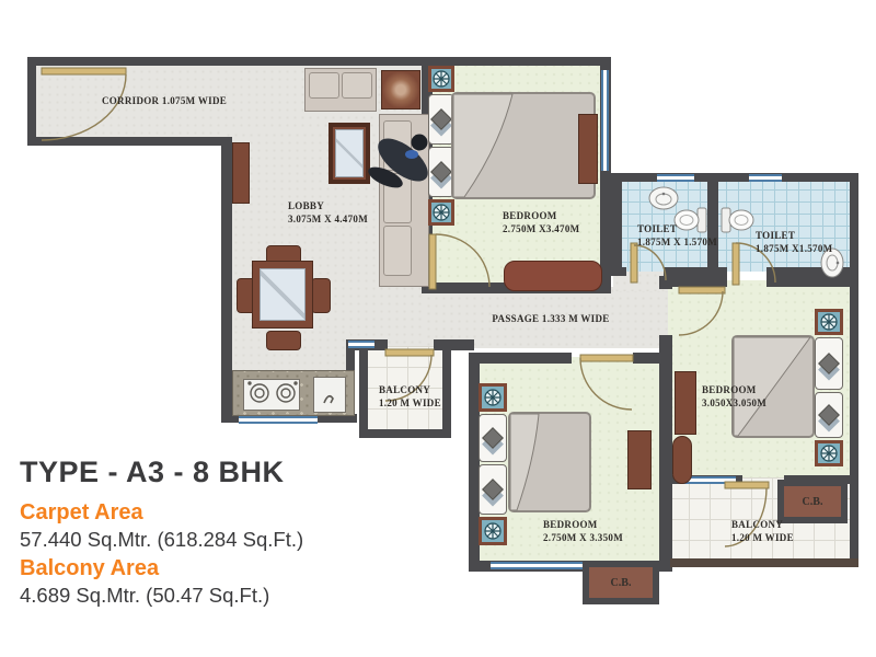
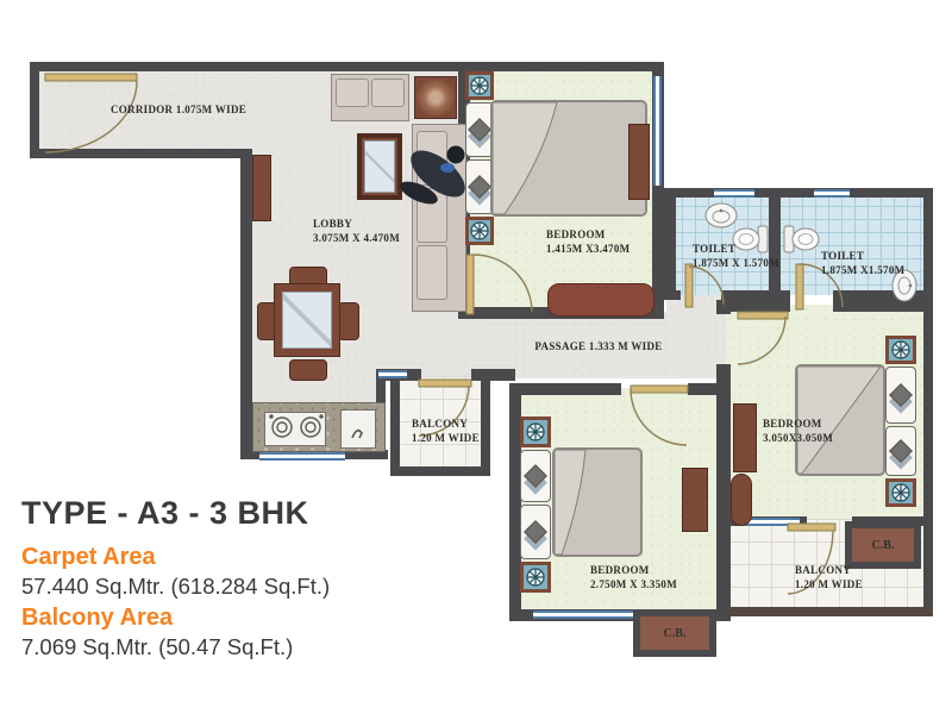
  C.B.
  C.B.
  CORRIDOR 1.075M WIDE
  LOBBY
  3.075M X 4.470M
  BEDROOM
- 2.750M X3.470M
+ 1.415M X3.470M
  TOILET
  1.875M X 1.570M
  TOILET
  1.875M X1.570M
  PASSAGE 1.333 M WIDE
  BALCONY
  1.20 M WIDE
  BEDROOM
  2.750M X 3.350M
  BEDROOM
  3.050X3.050M
  BALCONY
  1.20 M WIDE
- TYPE - A3 - 8 BHK
+ TYPE - A3 - 3 BHK
  Carpet Area
  57.440 Sq.Mtr. (618.284 Sq.Ft.)
  Balcony Area
- 4.689 Sq.Mtr. (50.47 Sq.Ft.)
+ 7.069 Sq.Mtr. (50.47 Sq.Ft.)
